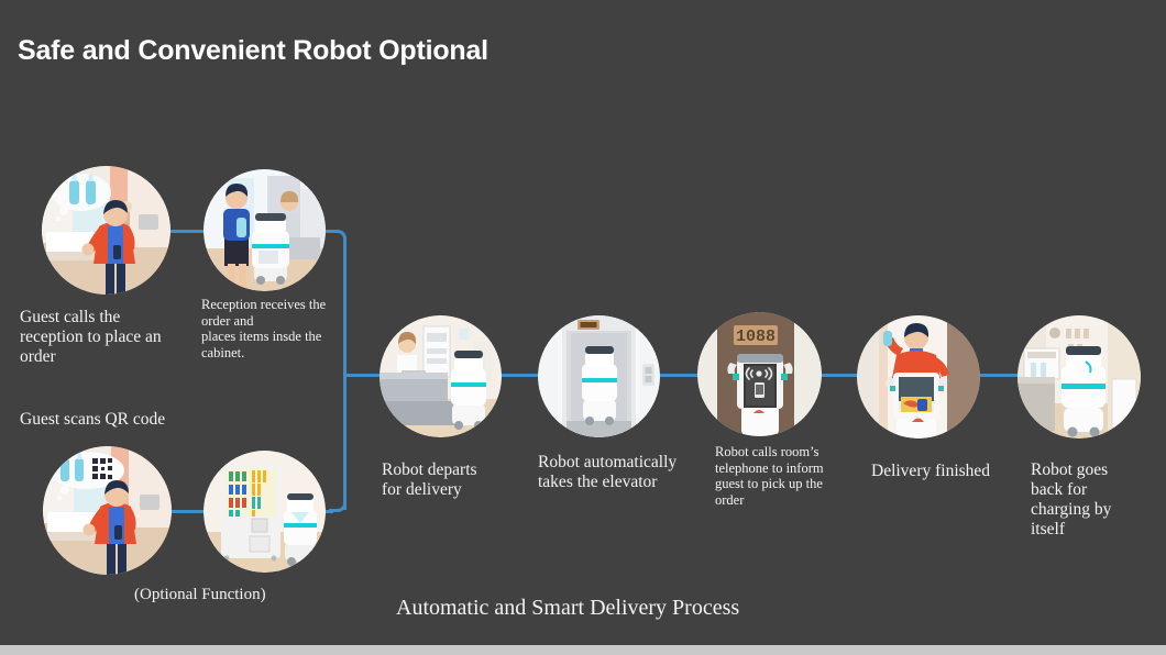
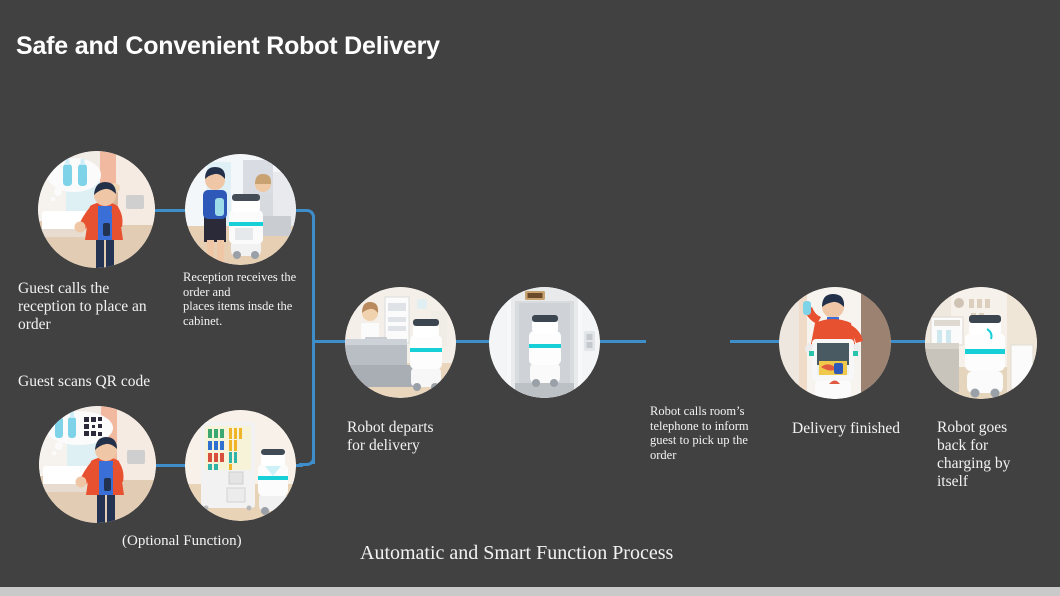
- Safe and Convenient Robot Optional
+ Safe and Convenient Robot Delivery
  Guest calls the
  reception to place an
  order
  Reception receives the
  order and
  places items insde the
  cabinet.
  Guest scans QR code
  Robot departs
  for delivery
- Robot automatically
- takes the elevator
- 1088
  Robot calls room’s
  telephone to inform
  guest to pick up the
  order
  Delivery finished
  Robot goes
  back for
  charging by
  itself
  (Optional Function)
- Automatic and Smart Delivery Process
+ Automatic and Smart Function Process
